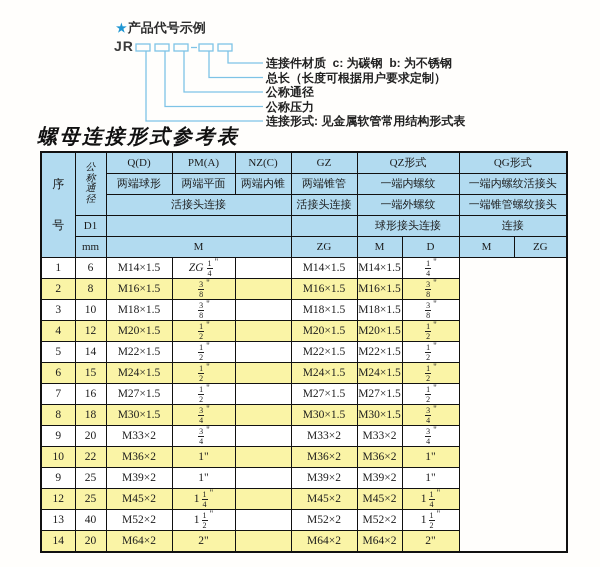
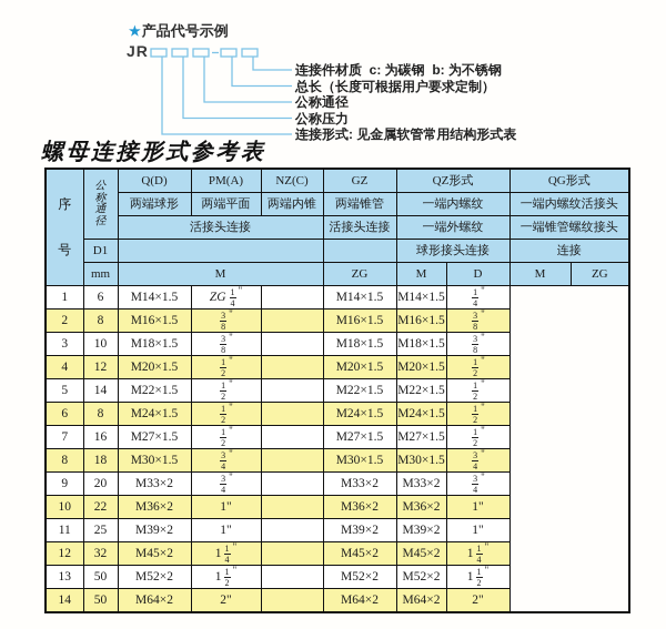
  ★产品代号示例
  JR
  连接件材质 c: 为碳钢 b: 为不锈钢
  总长（长度可根据用户要求定制）
  公称通径
  公称压力
  连接形式: 见金属软管常用结构形式表
  螺母连接形式参考表
  序号	公称通径	Q(D)	PM(A)	NZ(C)	GZ	QZ形式	QG形式
  两端球形	两端平面	两端内锥	两端锥管	一端内螺纹	一端内螺纹活接头
  活接头连接	活接头连接	一端外螺纹	一端锥管螺纹接头
  D1			球形接头连接	连接
  mm	M	ZG	M	D	M	ZG
  1	6	M14×1.5	ZG 14"		M14×1.5	M14×1.5	14"
  2	8	M16×1.5	38"		M16×1.5	M16×1.5	38"
  3	10	M18×1.5	38"		M18×1.5	M18×1.5	38"
  4	12	M20×1.5	12"		M20×1.5	M20×1.5	12"
  5	14	M22×1.5	12"		M22×1.5	M22×1.5	12"
- 6	15	M24×1.5	12"		M24×1.5	M24×1.5	12"
+ 6	8	M24×1.5	12"		M24×1.5	M24×1.5	12"
  7	16	M27×1.5	12"		M27×1.5	M27×1.5	12"
  8	18	M30×1.5	34"		M30×1.5	M30×1.5	34"
  9	20	M33×2	34"		M33×2	M33×2	34"
  10	22	M36×2	1"		M36×2	M36×2	1"
- 9	25	M39×2	1"		M39×2	M39×2	1"
+ 11	25	M39×2	1"		M39×2	M39×2	1"
- 12	25	M45×2	1 14"		M45×2	M45×2	1 14"
+ 12	32	M45×2	1 14"		M45×2	M45×2	1 14"
- 13	40	M52×2	1 12"		M52×2	M52×2	1 12"
+ 13	50	M52×2	1 12"		M52×2	M52×2	1 12"
- 14	20	M64×2	2"		M64×2	M64×2	2"
+ 14	50	M64×2	2"		M64×2	M64×2	2"
